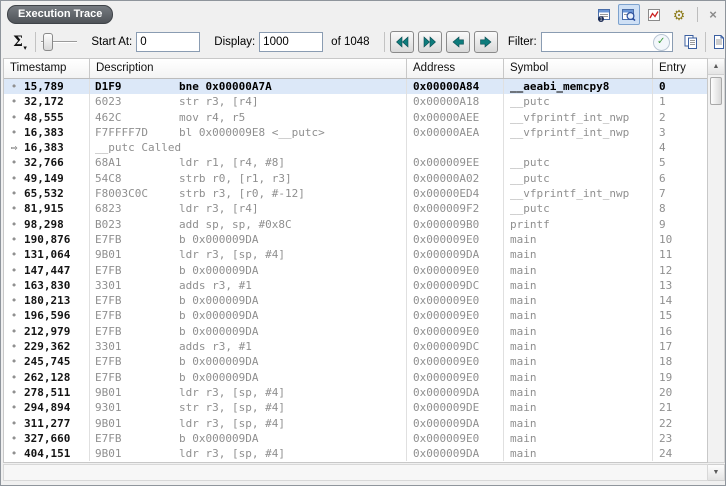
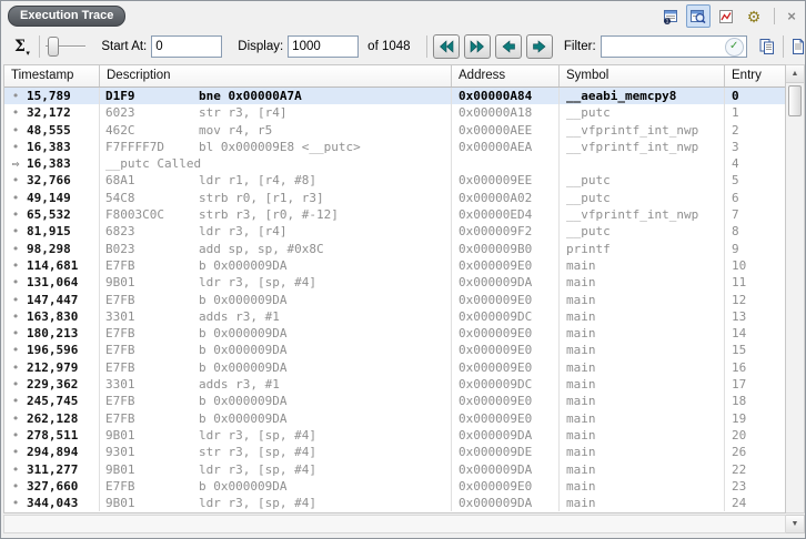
  Execution Trace
  ⚙
  ×
  Σ
  ▾
  Start At:
  0
  Display:
  1000
  of 1048
  Filter:
  ✓
  Timestamp
  Description
  Address
  Symbol
  Entry
  •
  15,789
  D1F9 bne 0x00000A7A
  0x00000A84
  __aeabi_memcpy8
  0
  •
  32,172
  6023 str r3, [r4]
  0x00000A18
  __putc
  1
  •
  48,555
  462C mov r4, r5
  0x00000AEE
  __vfprintf_int_nwp
  2
  •
  16,383
  F7FFFF7D bl 0x000009E8 <__putc>
  0x00000AEA
  __vfprintf_int_nwp
  3
  ⇨
  16,383
  __putc Called
  4
  •
  32,766
  68A1 ldr r1, [r4, #8]
  0x000009EE
  __putc
  5
  •
  49,149
  54C8 strb r0, [r1, r3]
  0x00000A02
  __putc
  6
  •
  65,532
  F8003C0C strb r3, [r0, #-12]
  0x00000ED4
  __vfprintf_int_nwp
  7
  •
  81,915
  6823 ldr r3, [r4]
  0x000009F2
  __putc
  8
  •
  98,298
  B023 add sp, sp, #0x8C
  0x000009B0
  printf
  9
  •
- 190,876
+ 114,681
  E7FB b 0x000009DA
  0x000009E0
  main
  10
  •
  131,064
  9B01 ldr r3, [sp, #4]
  0x000009DA
  main
  11
  •
  147,447
  E7FB b 0x000009DA
  0x000009E0
  main
  12
  •
  163,830
  3301 adds r3, #1
  0x000009DC
  main
  13
  •
  180,213
  E7FB b 0x000009DA
  0x000009E0
  main
  14
  •
  196,596
  E7FB b 0x000009DA
  0x000009E0
  main
  15
  •
  212,979
  E7FB b 0x000009DA
  0x000009E0
  main
  16
  •
  229,362
  3301 adds r3, #1
  0x000009DC
  main
  17
  •
  245,745
  E7FB b 0x000009DA
  0x000009E0
  main
  18
  •
  262,128
  E7FB b 0x000009DA
  0x000009E0
  main
  19
  •
  278,511
  9B01 ldr r3, [sp, #4]
  0x000009DA
  main
  20
  •
  294,894
  9301 str r3, [sp, #4]
  0x000009DE
  main
- 21
+ 26
  •
  311,277
  9B01 ldr r3, [sp, #4]
  0x000009DA
  main
  22
  •
  327,660
  E7FB b 0x000009DA
  0x000009E0
  main
  23
  •
- 404,151
+ 344,043
  9B01 ldr r3, [sp, #4]
  0x000009DA
  main
  24
